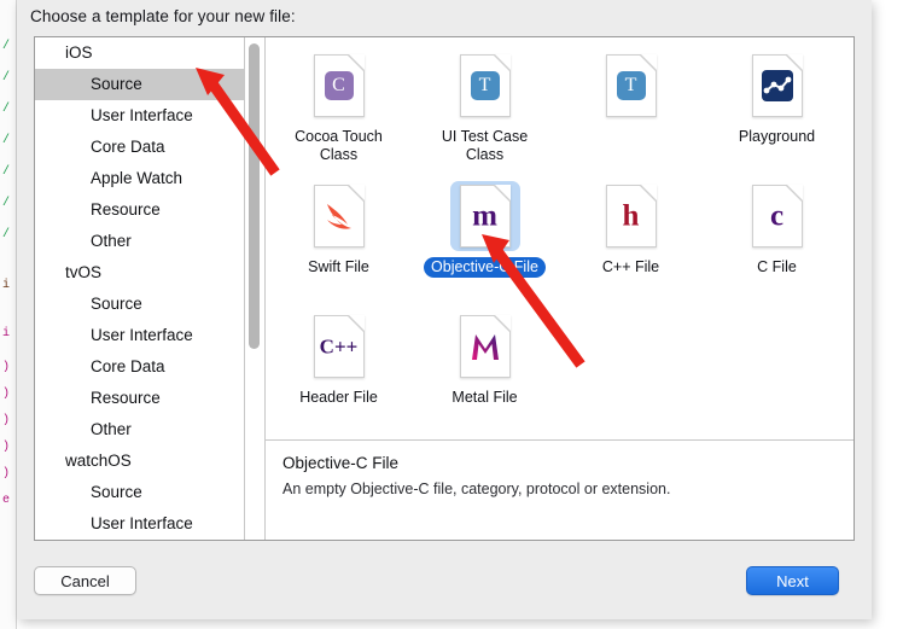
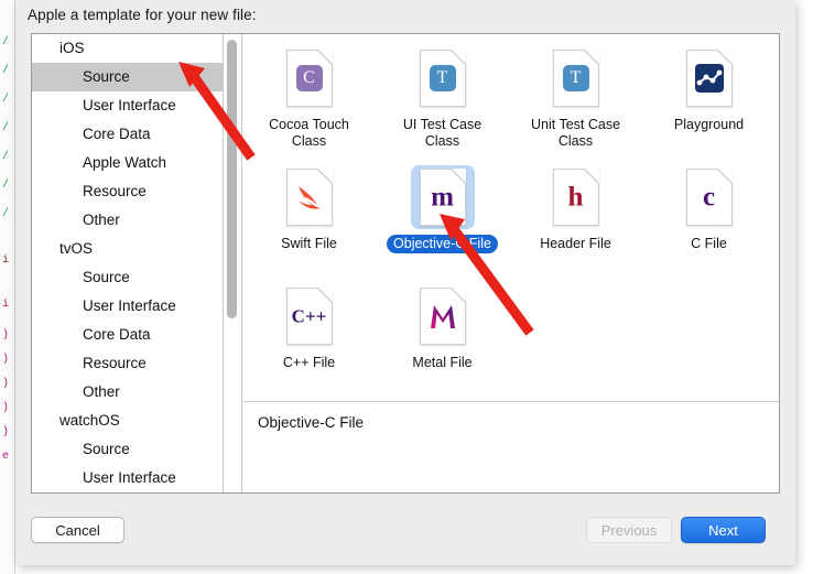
  /
  /
  /
  /
  /
  /
  /
  i
  i
  )
  )
  )
  )
  )
  e
- Choose a template for your new file:
+ Apple a template for your new file:
  iOS
  Source
  User Interface
  Core Data
  Apple Watch
  Resource
  Other
  tvOS
  Source
  User Interface
  Core Data
  Resource
  Other
  watchOS
  Source
  User Interface
  C
  Cocoa Touch Class
  T
  UI Test Case Class
  T
+ Unit Test Case Class
  Playground
  Swift File
  m
  Objective- File
  h
- C++ File
+ Header File
  c
  C File
  C++
- Header File
+ C++ File
  Metal File
  Objective-C File
- An empty Objective-C file, category, protocol or extension.
  Cancel
+ Previous
  Next
